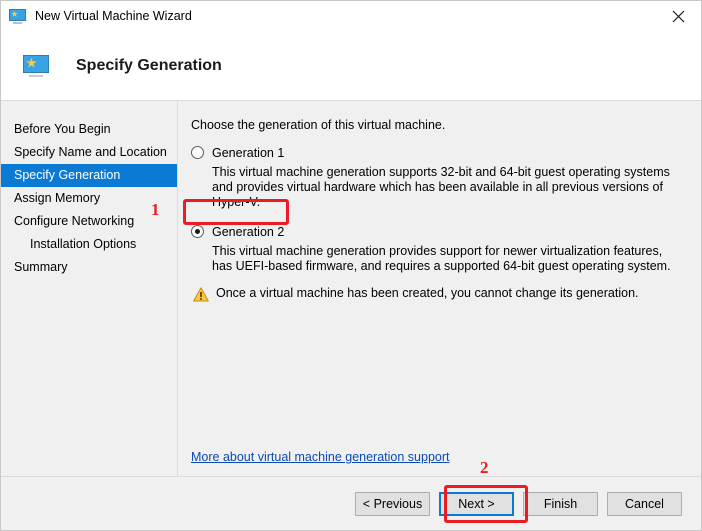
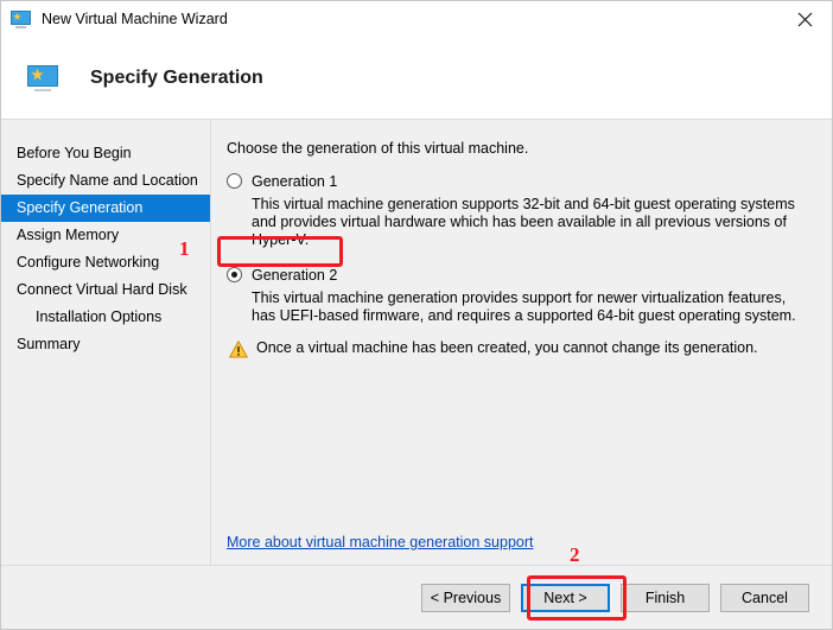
  New Virtual Machine Wizard
  Specify Generation
  Before You Begin
  Specify Name and Location
  Specify Generation
  Assign Memory
  Configure Networking
+ Connect Virtual Hard Disk
  Installation Options
  Summary
  Choose the generation of this virtual machine.
  Generation 1
  This virtual machine generation supports 32-bit and 64-bit guest operating systems and provides virtual hardware which has been available in all previous versions of Hyper-V.
  Generation 2
  This virtual machine generation provides support for newer virtualization features, has UEFI-based firmware, and requires a supported 64-bit guest operating system.
  Once a virtual machine has been created, you cannot change its generation.
  More about virtual machine generation support
  < Previous
  Next >
  Finish
  Cancel
  1
  2
